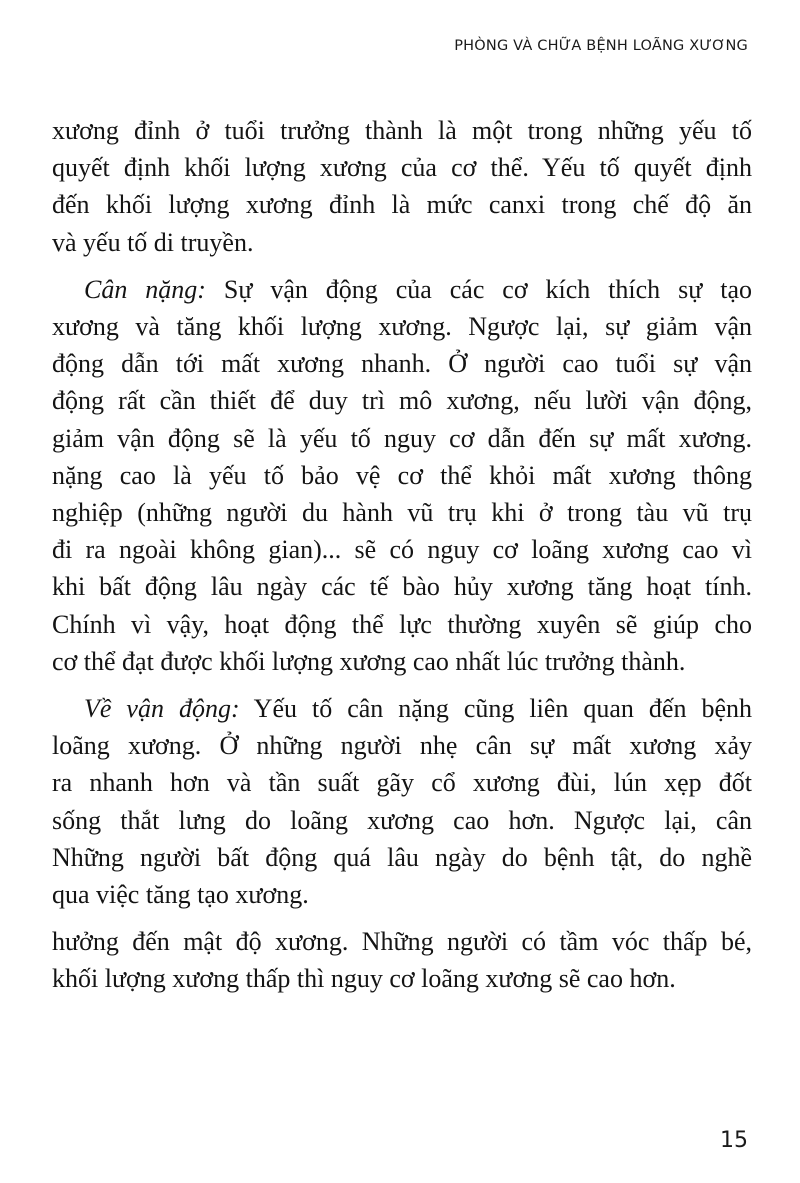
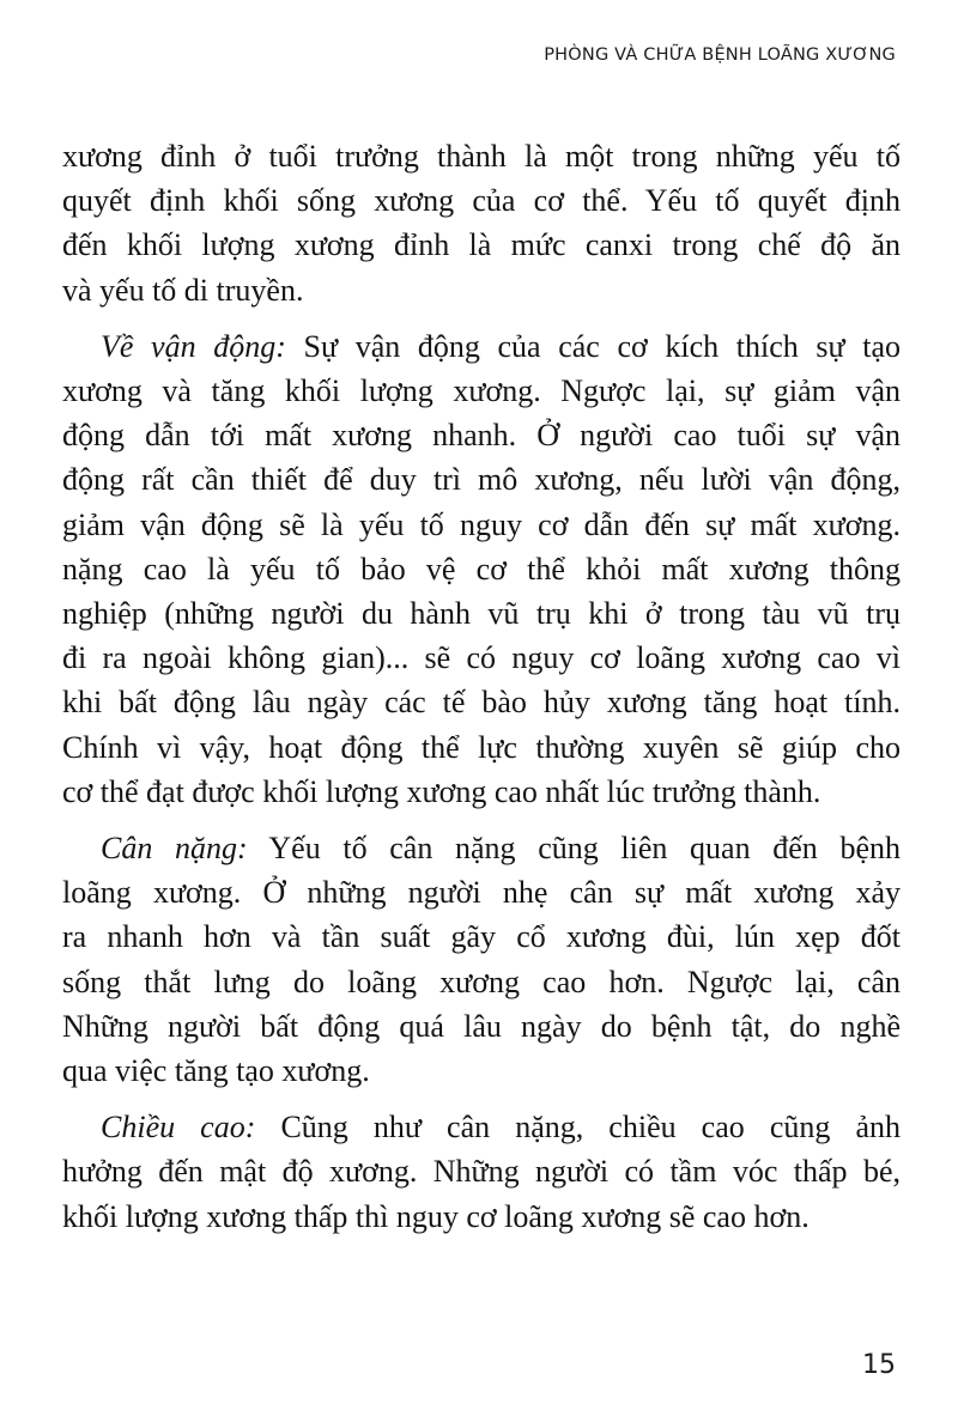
  PHÒNG VÀ CHỮA BỆNH LOÃNG XƯƠNG
  xương đỉnh ở tuổi trưởng thành là một trong những yếu tố
- quyết định khối lượng xương của cơ thể. Yếu tố quyết định
+ quyết định khối sống xương của cơ thể. Yếu tố quyết định
  đến khối lượng xương đỉnh là mức canxi trong chế độ ăn
  và yếu tố di truyền.
- Cân nặng: Sự vận động của các cơ kích thích sự tạo
+ Về vận động: Sự vận động của các cơ kích thích sự tạo
  xương và tăng khối lượng xương. Ngược lại, sự giảm vận
  động dẫn tới mất xương nhanh. Ở người cao tuổi sự vận
  động rất cần thiết để duy trì mô xương, nếu lười vận động,
  giảm vận động sẽ là yếu tố nguy cơ dẫn đến sự mất xương.
  nặng cao là yếu tố bảo vệ cơ thể khỏi mất xương thông
  nghiệp (những người du hành vũ trụ khi ở trong tàu vũ trụ
  đi ra ngoài không gian)... sẽ có nguy cơ loãng xương cao vì
  khi bất động lâu ngày các tế bào hủy xương tăng hoạt tính.
  Chính vì vậy, hoạt động thể lực thường xuyên sẽ giúp cho
  cơ thể đạt được khối lượng xương cao nhất lúc trưởng thành.
- Về vận động: Yếu tố cân nặng cũng liên quan đến bệnh
+ Cân nặng: Yếu tố cân nặng cũng liên quan đến bệnh
  loãng xương. Ở những người nhẹ cân sự mất xương xảy
  ra nhanh hơn và tần suất gãy cổ xương đùi, lún xẹp đốt
  sống thắt lưng do loãng xương cao hơn. Ngược lại, cân
  Những người bất động quá lâu ngày do bệnh tật, do nghề
  qua việc tăng tạo xương.
+ Chiều cao: Cũng như cân nặng, chiều cao cũng ảnh
  hưởng đến mật độ xương. Những người có tầm vóc thấp bé,
  khối lượng xương thấp thì nguy cơ loãng xương sẽ cao hơn.
  15
